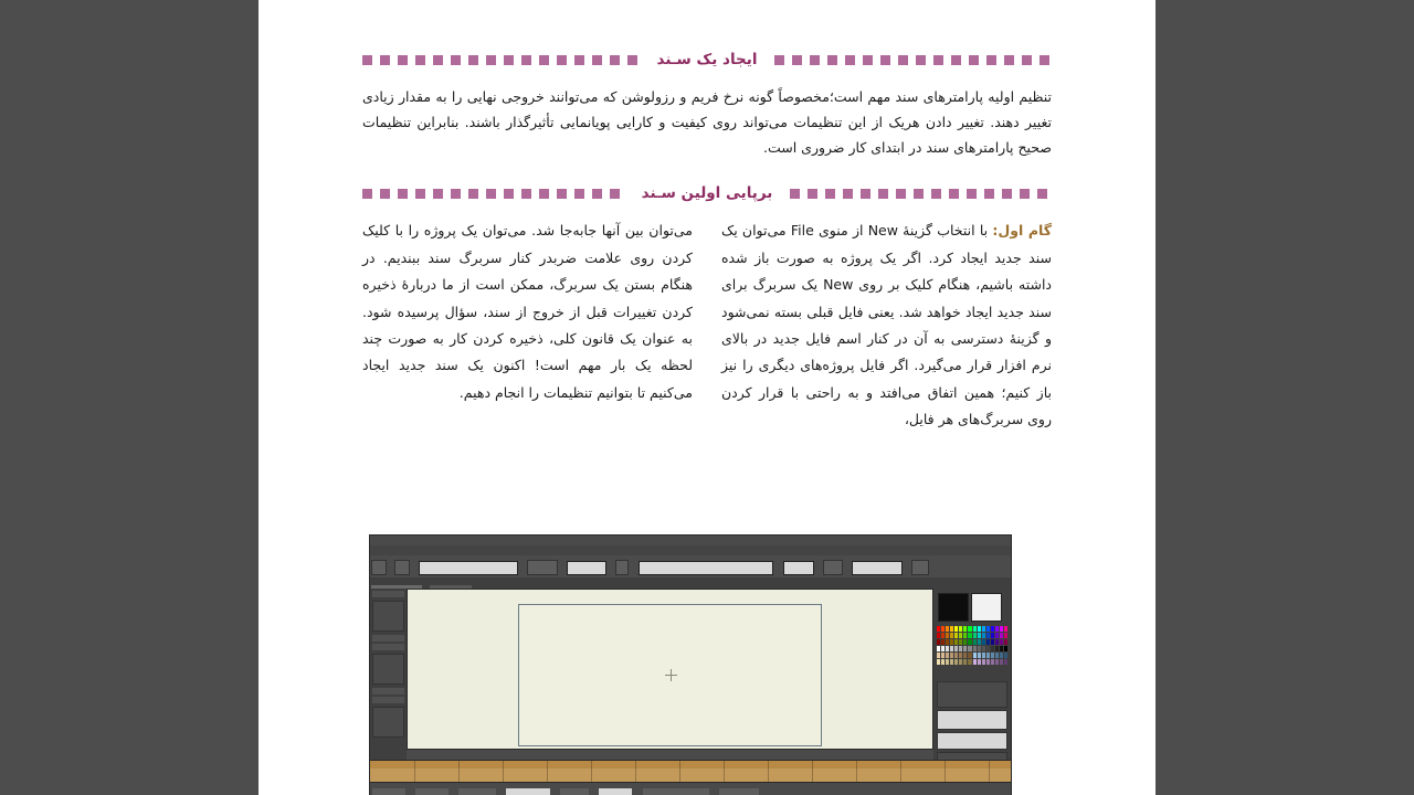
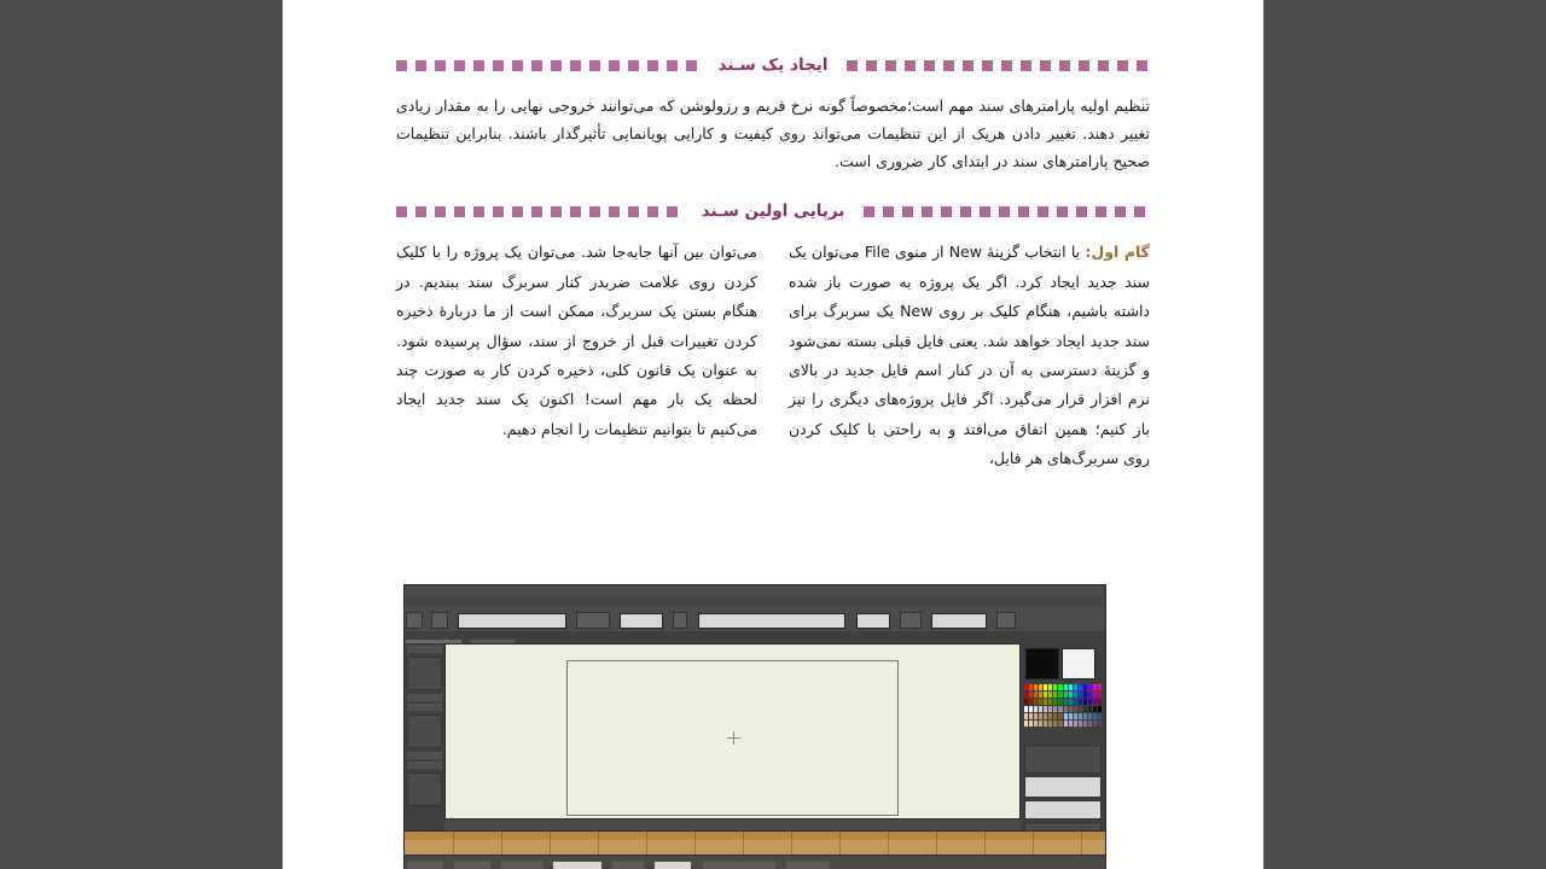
  ایجاد یک سـند
  تنظیم اولیه پارامترهای سند مهم است؛مخصوصاً گونه نرخ فریم و رزولوشن که می‌توانند خروجی نهایی را به مقدار زیادی تغییر دهند. تغییر دادن هریک از این تنظیمات می‌تواند روی کیفیت و کارایی پویانمایی تأثیرگذار باشند. بنابراین تنظیمات صحیح پارامترهای سند در ابتدای کار ضروری است.
  برپایی اولین سـند
- گام اول: با انتخاب گزینهٔ New از منوی File می‌توان یک سند جدید ایجاد کرد. اگر یک پروژه به صورت باز شده داشته باشیم، هنگام کلیک بر روی New یک سربرگ برای سند جدید ایجاد خواهد شد. یعنی فایل قبلی بسته نمی‌شود و گزینهٔ دسترسی به آن در کنار اسم فایل جدید در بالای نرم افزار قرار می‌گیرد. اگر فایل پروژه‌های دیگری را نیز باز کنیم؛ همین اتفاق می‌افتد و به راحتی با قرار کردن روی سربرگ‌های هر فایل،
+ گام اول: با انتخاب گزینهٔ New از منوی File می‌توان یک سند جدید ایجاد کرد. اگر یک پروژه به صورت باز شده داشته باشیم، هنگام کلیک بر روی New یک سربرگ برای سند جدید ایجاد خواهد شد. یعنی فایل قبلی بسته نمی‌شود و گزینهٔ دسترسی به آن در کنار اسم فایل جدید در بالای نرم افزار قرار می‌گیرد. اگر فایل پروژه‌های دیگری را نیز باز کنیم؛ همین اتفاق می‌افتد و به راحتی با کلیک کردن روی سربرگ‌های هر فایل،
  می‌توان بین آنها جابه‌جا شد. می‌توان یک پروژه را با کلیک کردن روی علامت ضربدر کنار سربرگ سند ببندیم. در هنگام بستن یک سربرگ، ممکن است از ما دربارهٔ ذخیره کردن تغییرات قبل از خروج از سند، سؤال پرسیده شود. به عنوان یک قانون کلی، ذخیره کردن کار به صورت چند لحظه یک بار مهم است! اکنون یک سند جدید ایجاد می‌کنیم تا بتوانیم تنظیمات را انجام دهیم.
